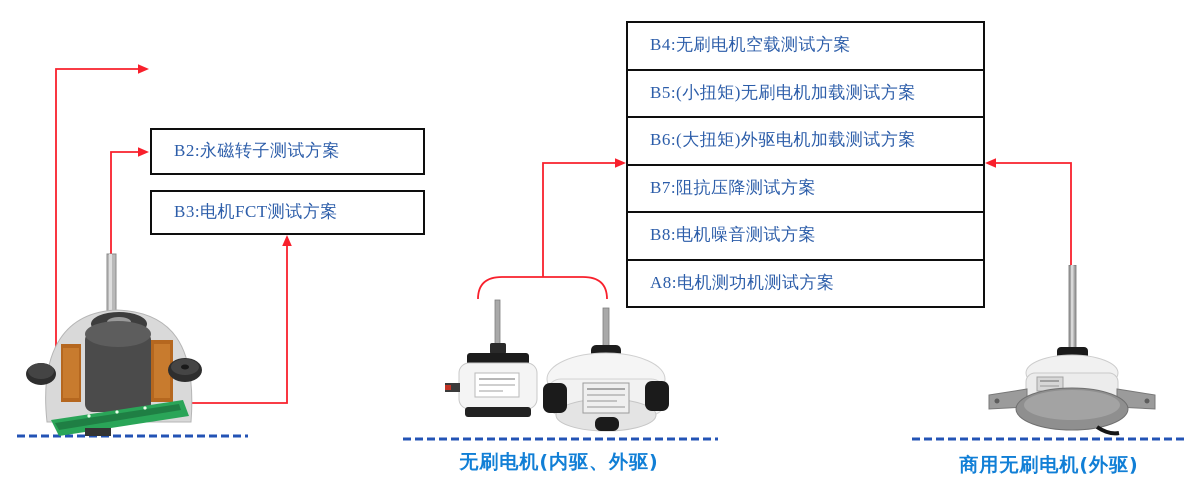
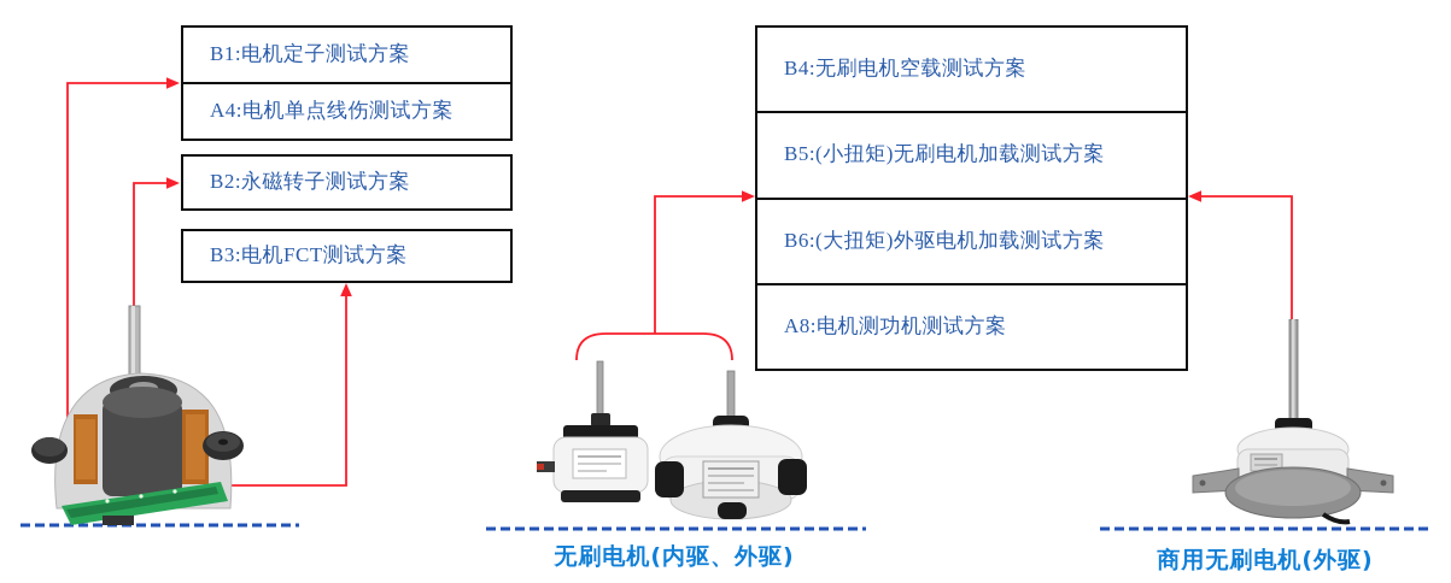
+ B1:电机定子测试方案
+ A4:电机单点线伤测试方案
  B2:永磁转子测试方案
  B3:电机FCT测试方案
  B4:无刷电机空载测试方案
  B5:(小扭矩)无刷电机加载测试方案
  B6:(大扭矩)外驱电机加载测试方案
- B7:阻抗压降测试方案
- B8:电机噪音测试方案
  A8:电机测功机测试方案
  无刷电机(内驱、外驱)
  商用无刷电机(外驱)
